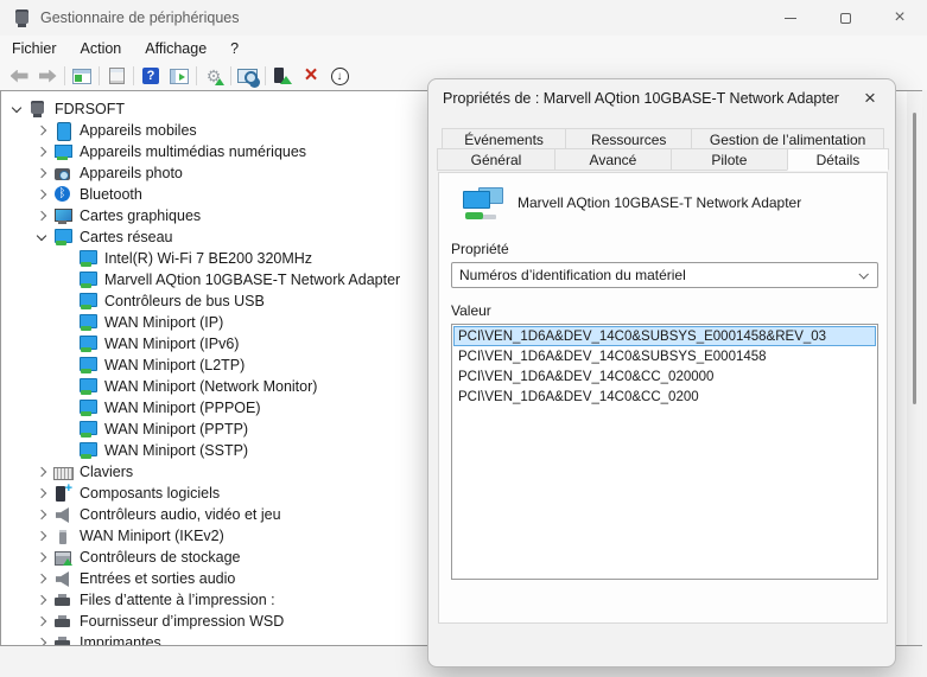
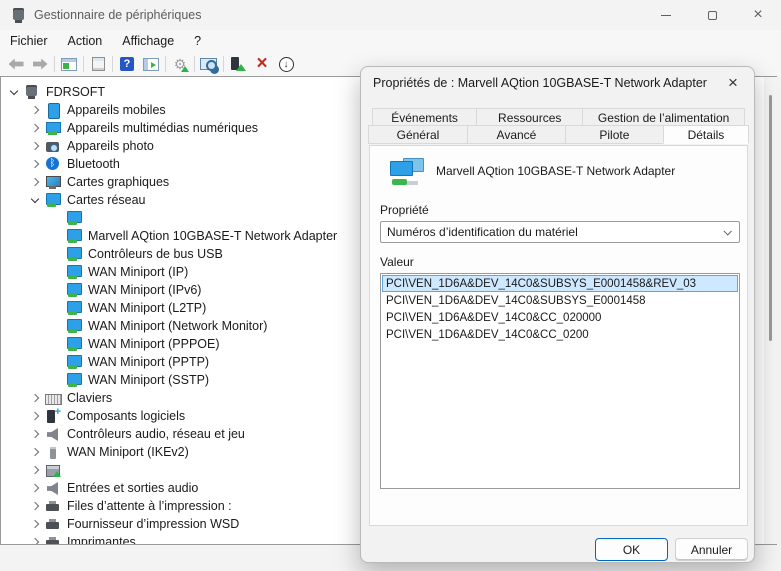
  Gestionnaire de périphériques
  ×
  Fichier
  Action
  Affichage
  ?
  ?
  ×
  ↓
  FDRSOFT
  Appareils mobiles
  Appareils multimédias numériques
  Appareils photo
  Bluetooth
  Cartes graphiques
  Cartes réseau
- Intel(R) Wi-Fi 7 BE200 320MHz
  Marvell AQtion 10GBASE-T Network Adapter
  Contrôleurs de bus USB
  WAN Miniport (IP)
  WAN Miniport (IPv6)
  WAN Miniport (L2TP)
  WAN Miniport (Network Monitor)
  WAN Miniport (PPPOE)
  WAN Miniport (PPTP)
  WAN Miniport (SSTP)
  Claviers
  Composants logiciels
- Contrôleurs audio, vidéo et jeu
+ Contrôleurs audio, réseau et jeu
  WAN Miniport (IKEv2)
- Contrôleurs de stockage
  Entrées et sorties audio
  Files d’attente à l’impression :
  Fournisseur d’impression WSD
  Imprimantes
  Propriétés de : Marvell AQtion 10GBASE-T Network Adapter
  ×
  Événements
  Ressources
  Gestion de l’alimentation
  Général
  Avancé
  Pilote
  Détails
  Marvell AQtion 10GBASE-T Network Adapter
  Propriété
  Numéros d’identification du matériel
  Valeur
  PCI\VEN_1D6A&DEV_14C0&SUBSYS_E0001458&REV_03
  PCI\VEN_1D6A&DEV_14C0&SUBSYS_E0001458
  PCI\VEN_1D6A&DEV_14C0&CC_020000
  PCI\VEN_1D6A&DEV_14C0&CC_0200
+ OK
+ Annuler
